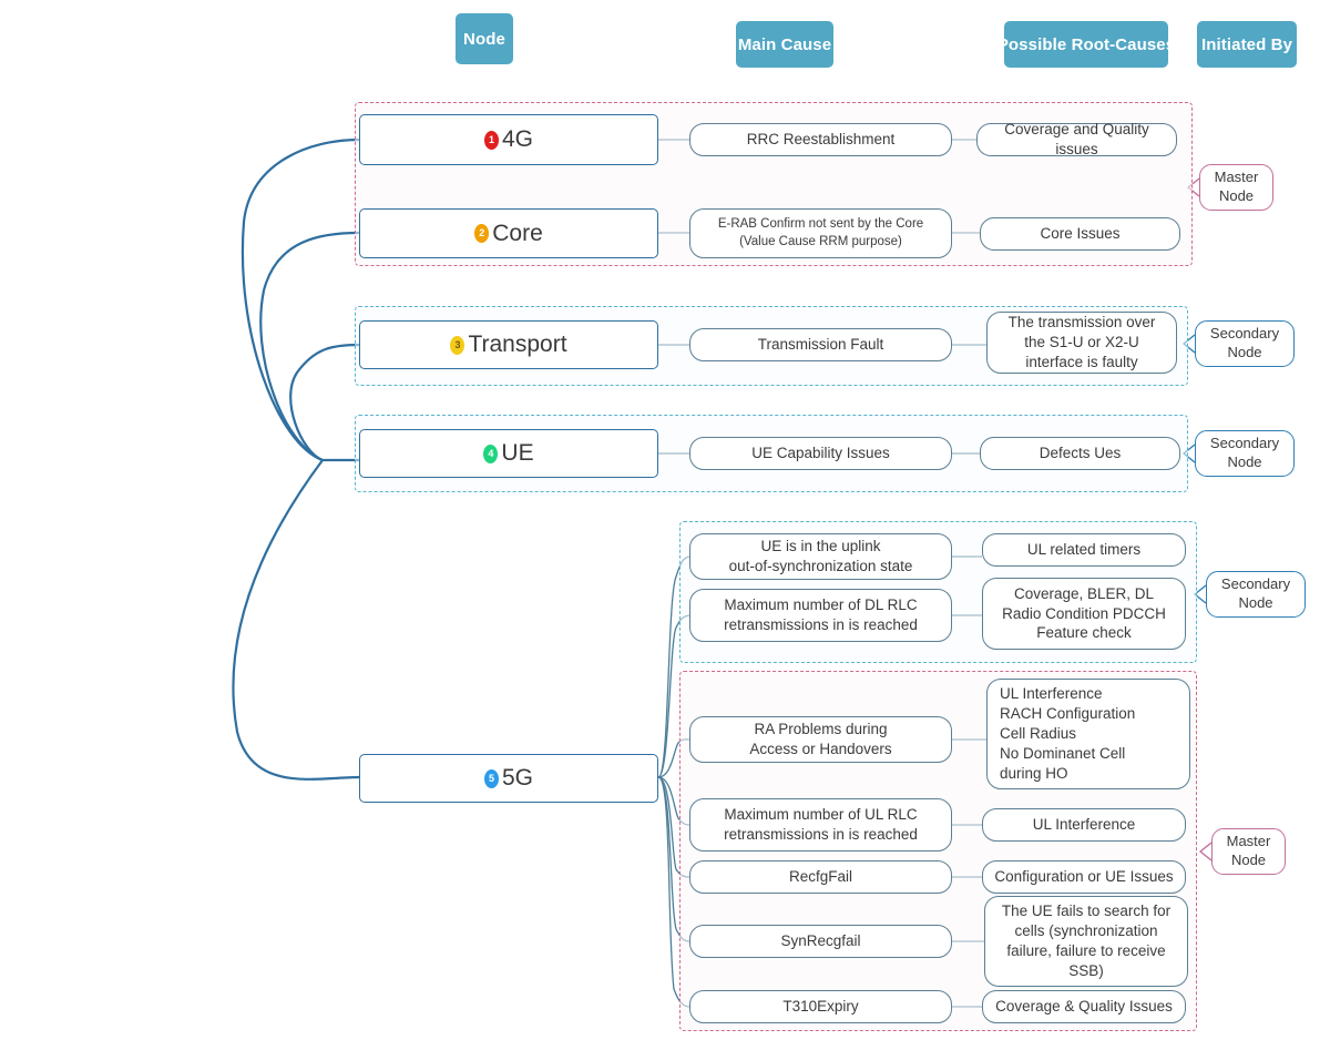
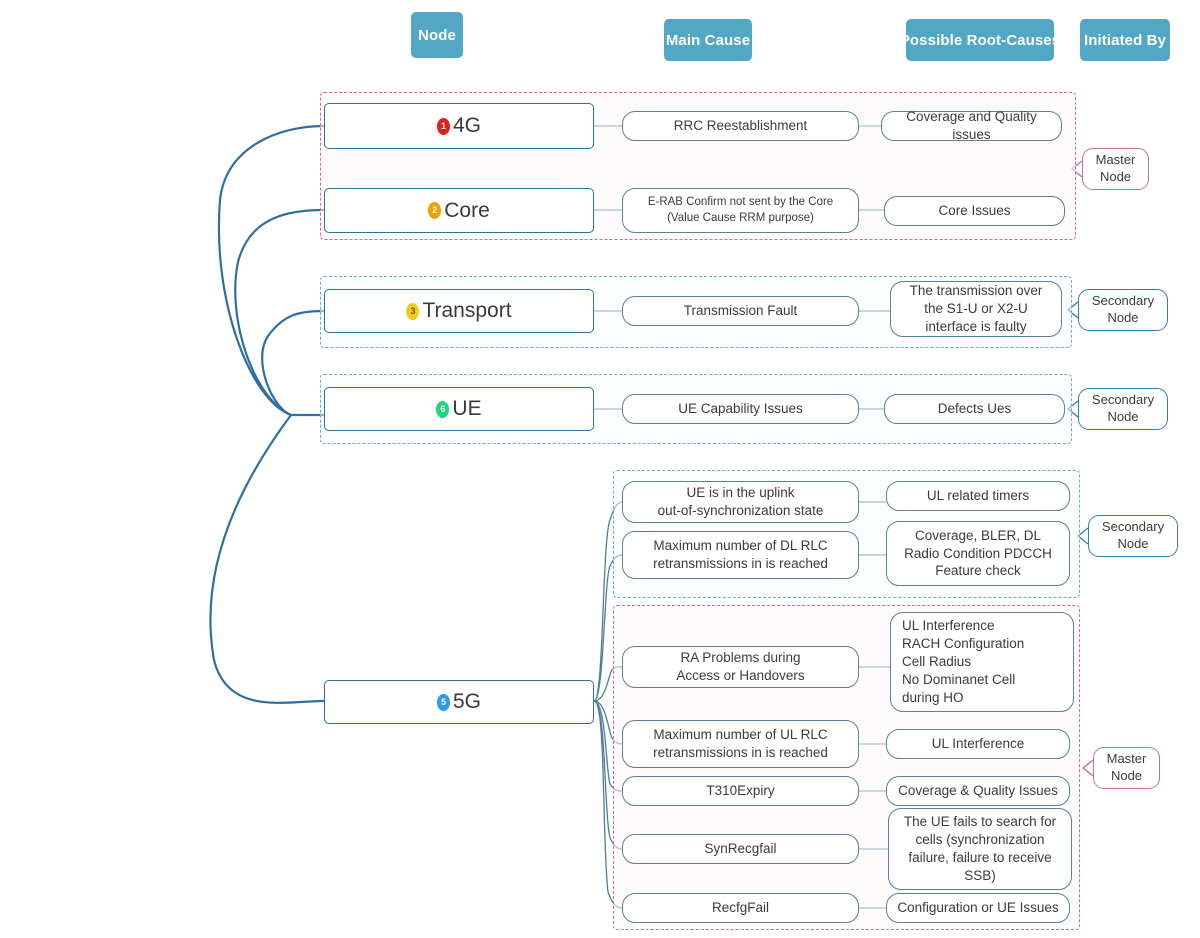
  Node
  Main Cause
  Possible Root-Causes
  Initiated By
  1
  4G
  2
  Core
  3
  Transport
- 4
+ 6
  UE
  5
  5G
  RRC Reestablishment
  E-RAB Confirm not sent by the Core
  (Value Cause RRM purpose)
  Transmission Fault
  UE Capability Issues
  UE is in the uplink
  out-of-synchronization state
  Maximum number of DL RLC
  retransmissions in is reached
  RA Problems during
  Access or Handovers
  Maximum number of UL RLC
  retransmissions in is reached
- RecfgFail
+ T310Expiry
  SynRecgfail
- T310Expiry
+ RecfgFail
  Coverage and Quality issues
  Core Issues
  The transmission over
  the S1-U or X2-U
  interface is faulty
  Defects Ues
  UL related timers
  Coverage, BLER, DL
  Radio Condition PDCCH
  Feature check
  UL Interference
  RACH Configuration
  Cell Radius
  No Dominanet Cell
  during HO
  UL Interference
- Configuration or UE Issues
+ Coverage & Quality Issues
  The UE fails to search for
  cells (synchronization
  failure, failure to receive
  SSB)
- Coverage & Quality Issues
+ Configuration or UE Issues
  Master
  Node
  Secondary
  Node
  Secondary
  Node
  Secondary
  Node
  Master
  Node
